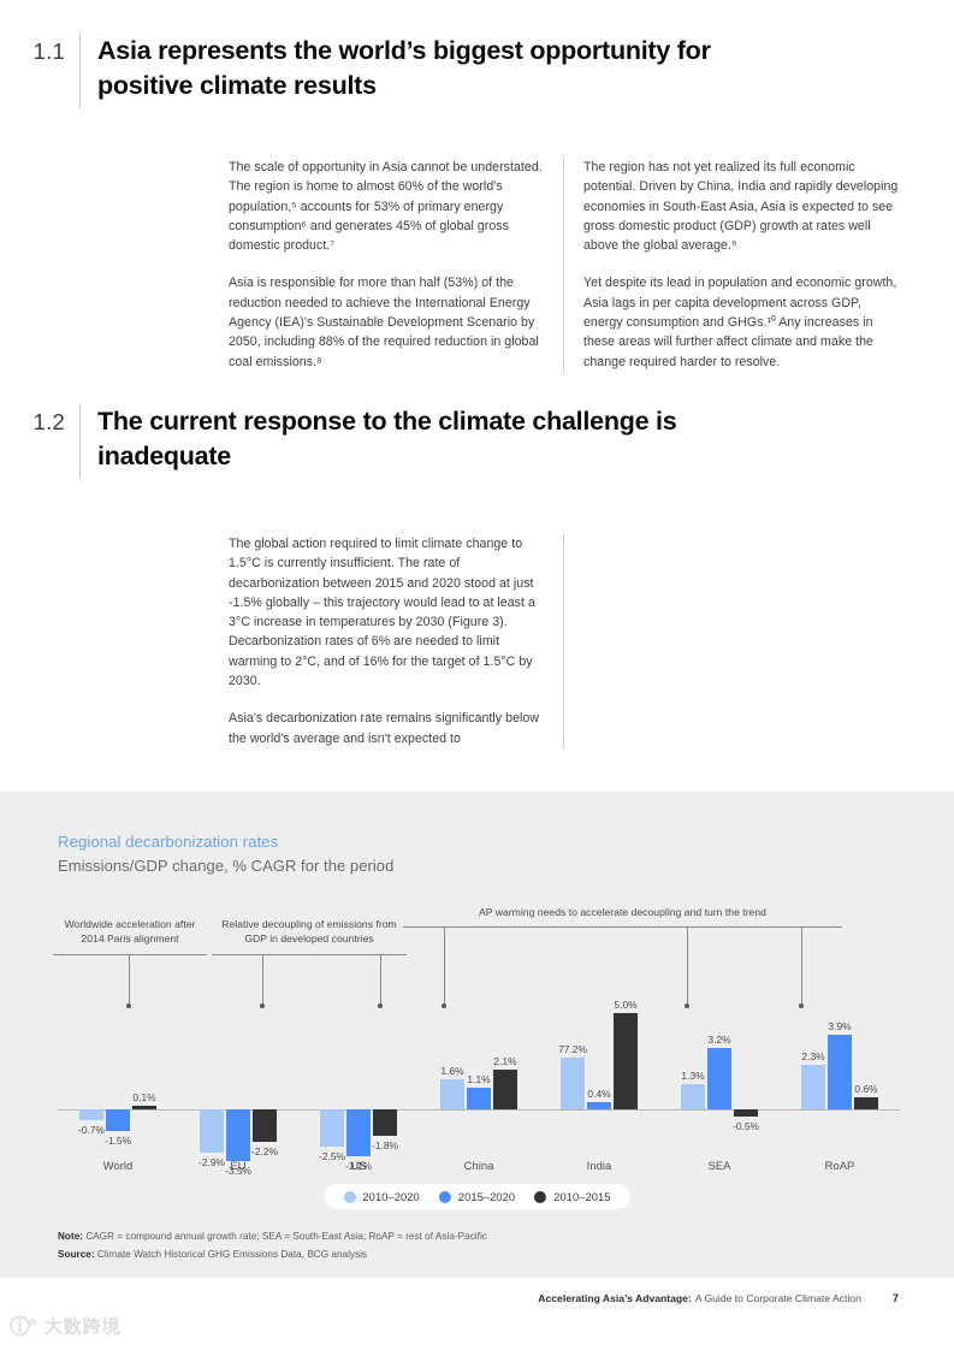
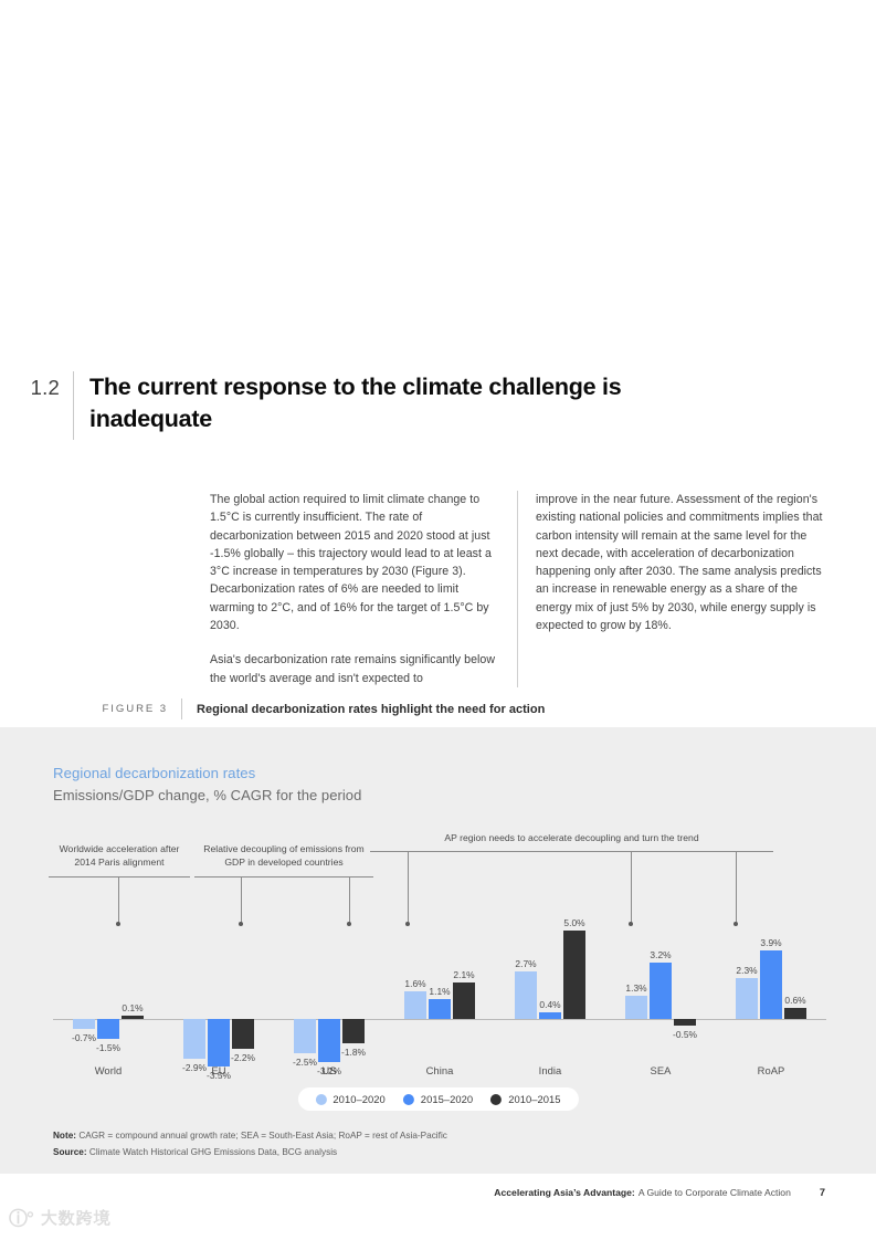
- 1.1
- Asia represents the world’s biggest opportunity for positive climate results
- The scale of opportunity in Asia cannot be understated. The region is home to almost 60% of the world's population,⁵ accounts for 53% of primary energy consumption⁶ and generates 45% of global gross domestic product.⁷
- Asia is responsible for more than half (53%) of the reduction needed to achieve the International Energy Agency (IEA)'s Sustainable Development Scenario by 2050, including 88% of the required reduction in global coal emissions.⁸
- The region has not yet realized its full economic potential. Driven by China, India and rapidly developing economies in South-East Asia, Asia is expected to see gross domestic product (GDP) growth at rates well above the global average.⁹
- Yet despite its lead in population and economic growth, Asia lags in per capita development across GDP, energy consumption and GHGs.¹⁰ Any increases in these areas will further affect climate and make the change required harder to resolve.
  1.2
  The current response to the climate challenge is inadequate
  The global action required to limit climate change to 1.5°C is currently insufficient. The rate of decarbonization between 2015 and 2020 stood at just -1.5% globally – this trajectory would lead to at least a 3°C increase in temperatures by 2030 (Figure 3). Decarbonization rates of 6% are needed to limit warming to 2°C, and of 16% for the target of 1.5°C by 2030.
  Asia's decarbonization rate remains significantly below the world's average and isn't expected to
+ improve in the near future. Assessment of the region's existing national policies and commitments implies that carbon intensity will remain at the same level for the next decade, with acceleration of decarbonization happening only after 2030. The same analysis predicts an increase in renewable energy as a share of the energy mix of just 5% by 2030, while energy supply is expected to grow by 18%.
+ FIGURE 3
+ Regional decarbonization rates highlight the need for action
  Regional decarbonization rates
  Emissions/GDP change, % CAGR for the period
  Worldwide acceleration after 2014 Paris alignment
  Relative decoupling of emissions from GDP in developed countries
- AP warming needs to accelerate decoupling and turn the trend
+ AP region needs to accelerate decoupling and turn the trend
  -0.7%
  -1.5%
  0.1%
  -2.9%
  -3.5%
  -2.2%
  -2.5%
  -3.2%
  -1.8%
  1.6%
  1.1%
  2.1%
- 77.2%
+ 2.7%
  0.4%
  5.0%
  1.3%
  3.2%
  -0.5%
  2.3%
  3.9%
  0.6%
  World
  EU
  US
  China
  India
  SEA
  RoAP
  2010–2020
  2015–2020
  2010–2015
  Note: CAGR = compound annual growth rate; SEA = South-East Asia; RoAP = rest of Asia-Pacific
  Source: Climate Watch Historical GHG Emissions Data, BCG analysis
  Accelerating Asia’s Advantage:
  A Guide to Corporate Climate Action
  7
  ⓘ°
  大数跨境
